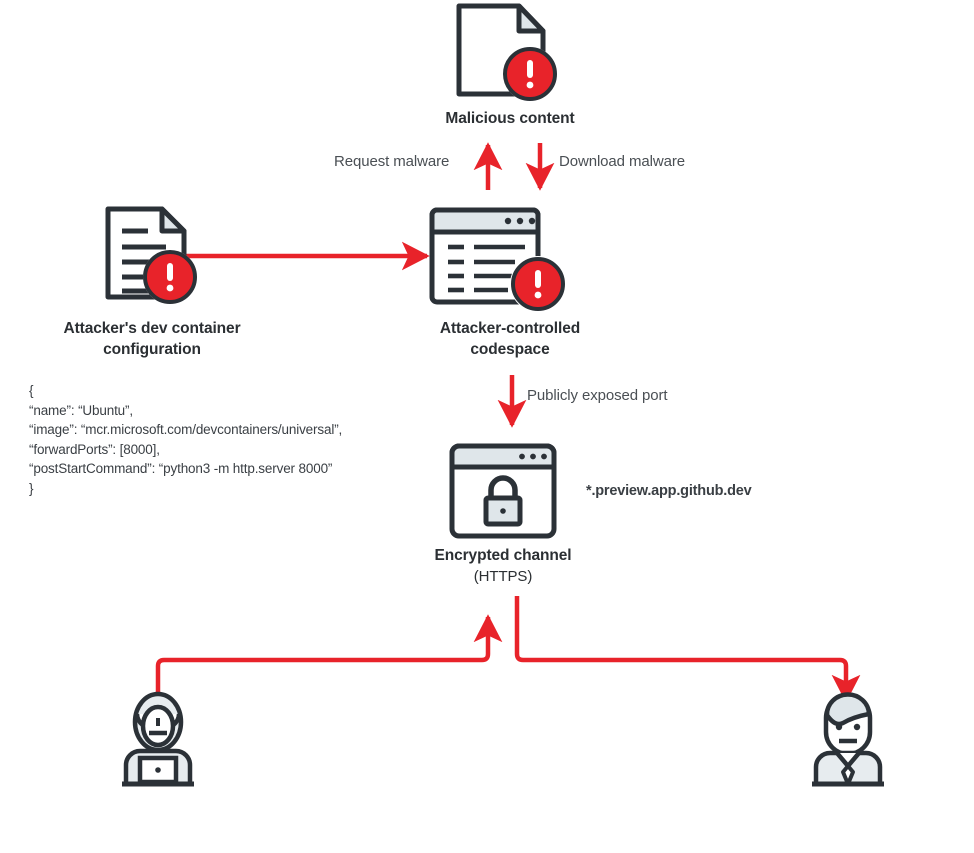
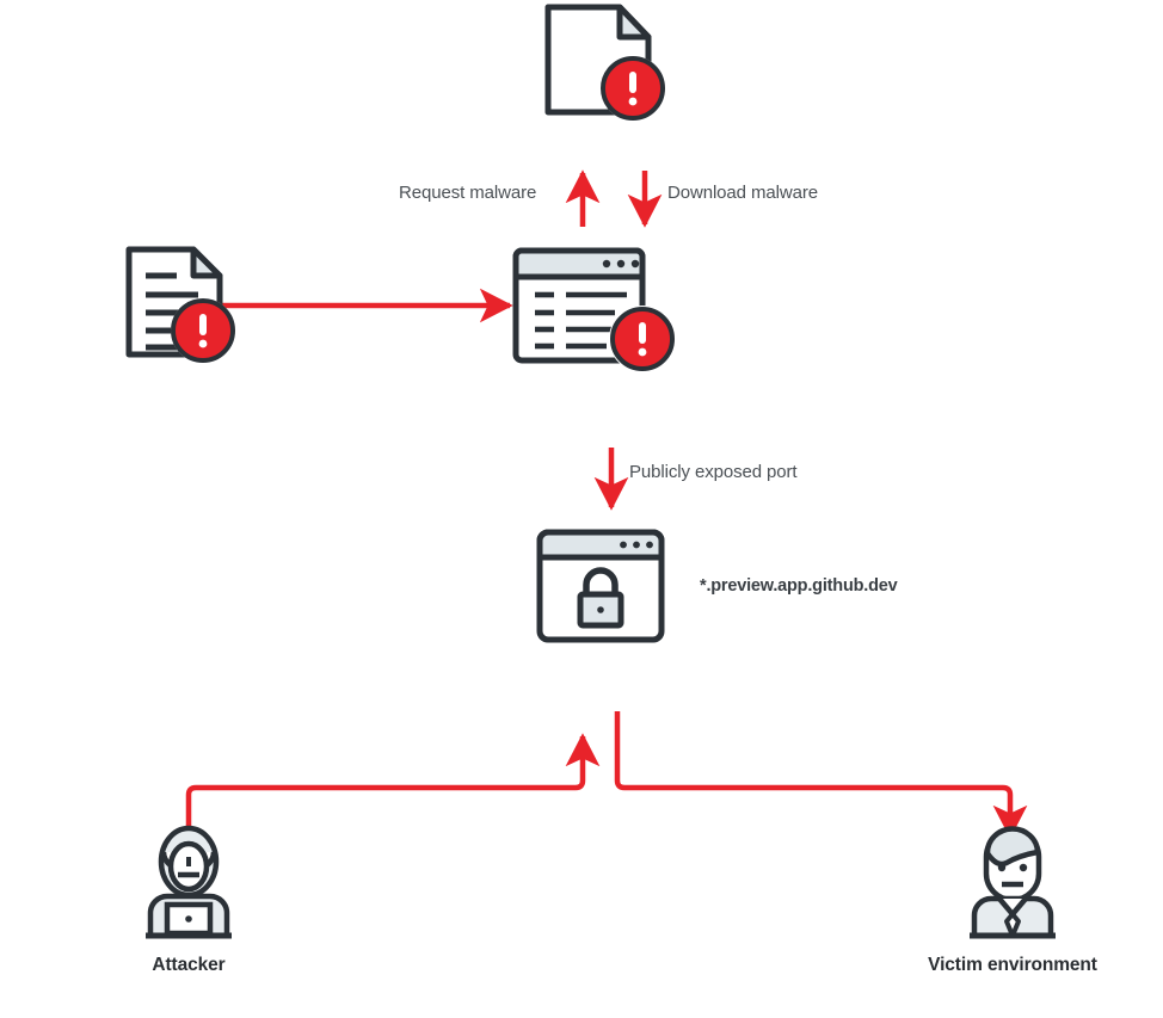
- Malicious content
  Request malware
  Download malware
- Attacker's dev container
- configuration
- {
- “name”: “Ubuntu”,
- “image”: “mcr.microsoft.com/devcontainers/universal”,
- “forwardPorts”: [8000],
- “postStartCommand”: “python3 -m http.server 8000”
- }
- Attacker-controlled
- codespace
  Publicly exposed port
- Encrypted channel
- (HTTPS)
  *.preview.app.github.dev
+ Attacker
+ Victim environment
